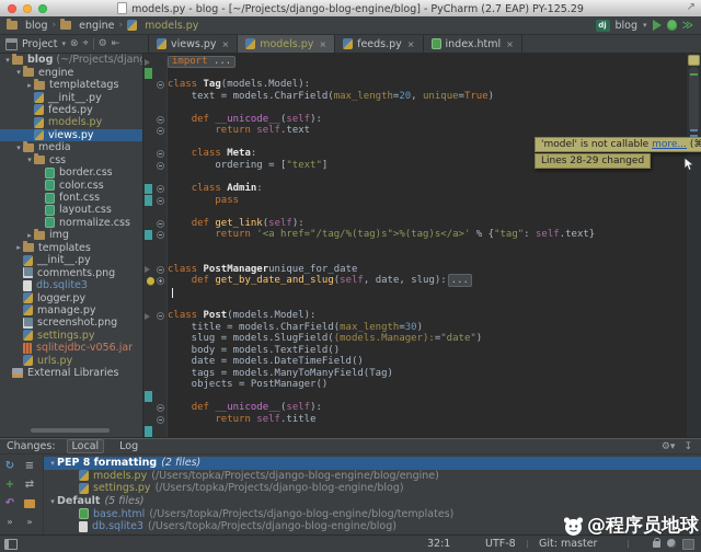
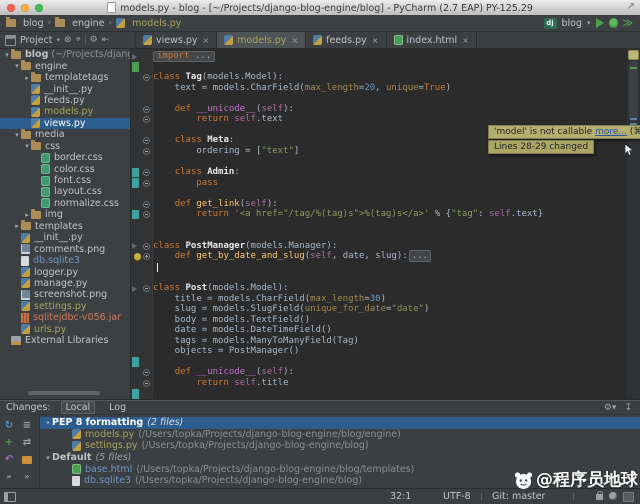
  models.py - blog - [~/Projects/django-blog-engine/blog] - PyCharm (2.7 EAP) PY-125.29
  ↗
  blog
  ›
  engine
  ›
  models.py
  dj
  blog
  ▾
  ≫
  Project
  ▾
  ⊗
  ⌖
  ⚙
  ⇤
  views.py
  ×
  models.py
  ×
  feeds.py
  ×
  index.html
  ×
  ▾
  blog
  ▾
  engine
  ▸
  templatetags
  __init__.py
  feeds.py
  models.py
  views.py
  ▾
  media
  ▾
  css
  border.css
  color.css
  font.css
  layout.css
  normalize.css
  ▸
  img
  ▸
  templates
  __init__.py
  comments.png
  db.sqlite3
  logger.py
  manage.py
  screenshot.png
  settings.py
  sqlitejdbc-v056.jar
  urls.py
  External Libraries
  import ...
  class Tag(models.Model):
  text = models.CharField(max_length=20, unique=True)
  def __unicode__(self):
  return self.text
  class Meta:
  ordering = ["text"]
  class Admin:
  pass
  def get_link(self):
  return '<a href="/tag/%(tag)s">%(tag)s</a>' % {"tag": self.text}
- class PostManagerunique_for_date
+ class PostManager(models.Manager):
  def get_by_date_and_slug(self, date, slug): ...
  class Post(models.Model):
  title = models.CharField(max_length=30)
- slug = models.SlugField((models.Manager):="date")
+ slug = models.SlugField(unique_for_date="date")
  body = models.TextField()
  date = models.DateTimeField()
  tags = models.ManyToManyField(Tag)
  objects = PostManager()
  def __unicode__(self):
  return self.title
  'model' is not callable more... (⌘
  Lines 28-29 changed
  Changes:
  Local
  Log
  ⚙▾
  ↧
  ↻
  ≡
  +
  ⇄
  ↶
  »
  »
  ▾
  PEP 8 formatting
  (2 files)
  models.py
  (/Users/topka/Projects/django-blog-engine/blog/engine)
  settings.py
  (/Users/topka/Projects/django-blog-engine/blog)
  ▾
  Default
  (5 files)
  base.html
  (/Users/topka/Projects/django-blog-engine/blog/templates)
  db.sqlite3
  (/Users/topka/Projects/django-blog-engine/blog)
  32:1
  UTF-8
  ⁞
  Git: master
  ⁞
  @程序员地球
